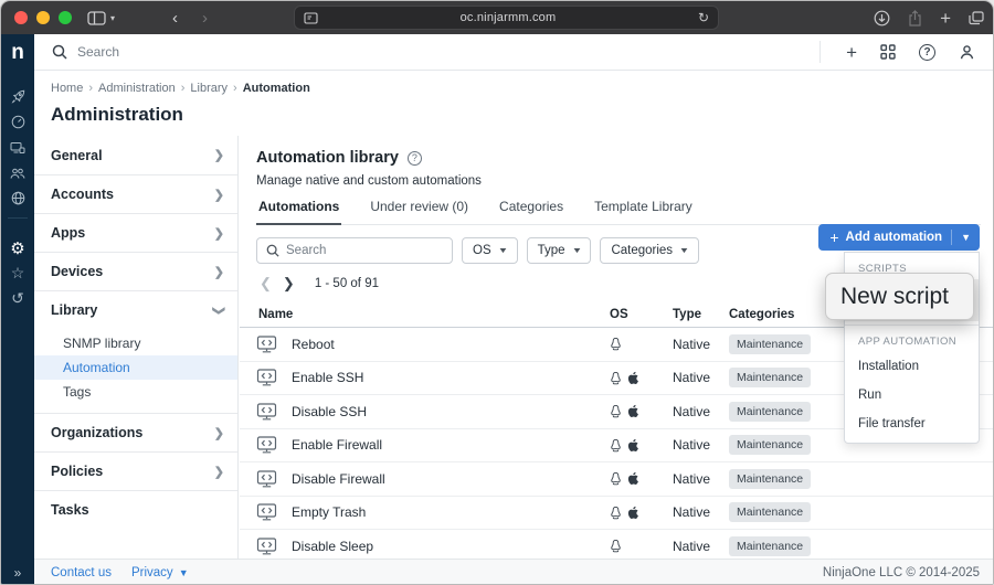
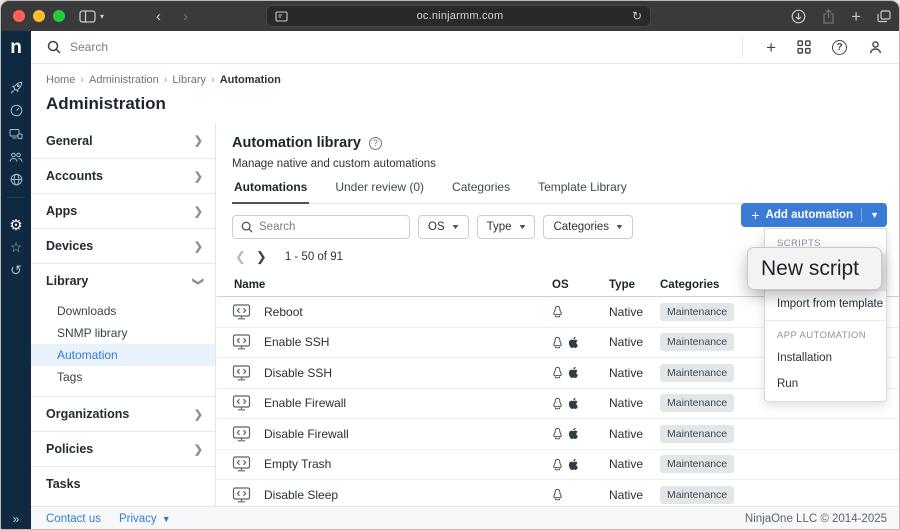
  ▾
  ‹
  ›
  oc.ninjarmm.com
  ↻
  +
  n
  Search
  +
  ?
  ⚙
  ☆
  ↺
  »
  Home › Administration › Library › Automation
  Administration
  General
  ❯
  Accounts
  ❯
  Apps
  ❯
  Devices
  ❯
  Library
+ Downloads
  SNMP library
  Automation
  Tags
  Organizations
  ❯
  Policies
  ❯
  Tasks
  Automation library
  ?
  Manage native and custom automations
  Automations
  Under review (0)
  Categories
  Template Library
  Search
  OS
  Type
  Categories
  ❮
  ❯
  1 - 50 of 91
  Name
  OS
  Type
  Categories
  Reboot
  Native
  Maintenance
  Enable SSH
  Native
  Maintenance
  Disable SSH
  Native
  Maintenance
  Enable Firewall
  Native
  Maintenance
  Disable Firewall
  Native
  Maintenance
  Empty Trash
  Native
  Maintenance
  Disable Sleep
  Native
  Maintenance
  +
  Add automation
  ▼
  SCRIPTS
+ Import from template
  APP AUTOMATION
  Installation
  Run
- File transfer
  New script
  Contact us
  Privacy
  ▼
  NinjaOne LLC © 2014-2025
